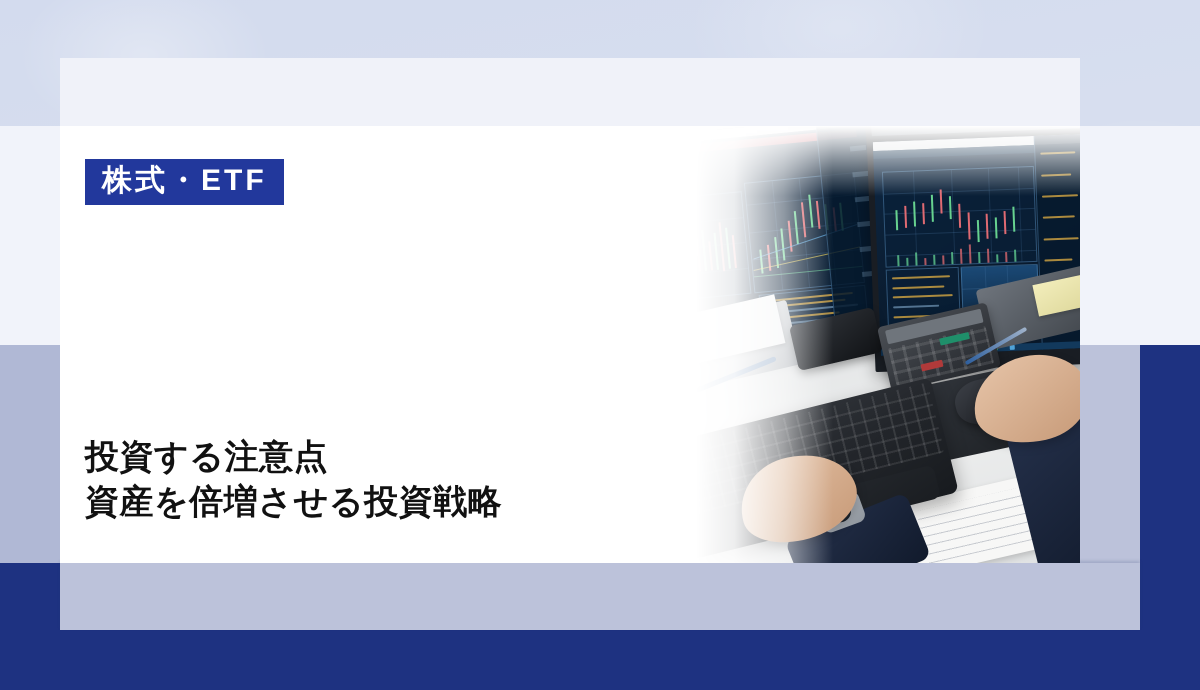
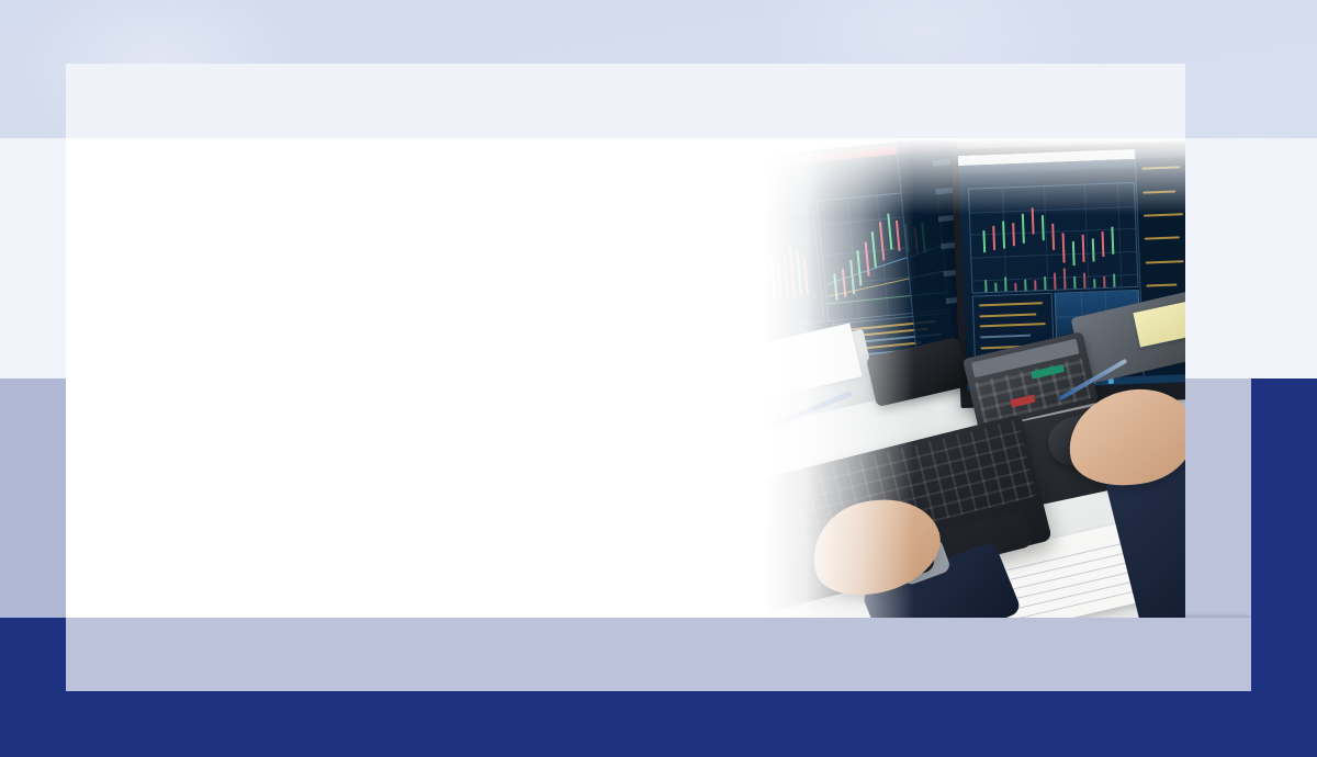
- 株式・ETF
- 投資する注意点
- 資産を倍増させる投資戦略
